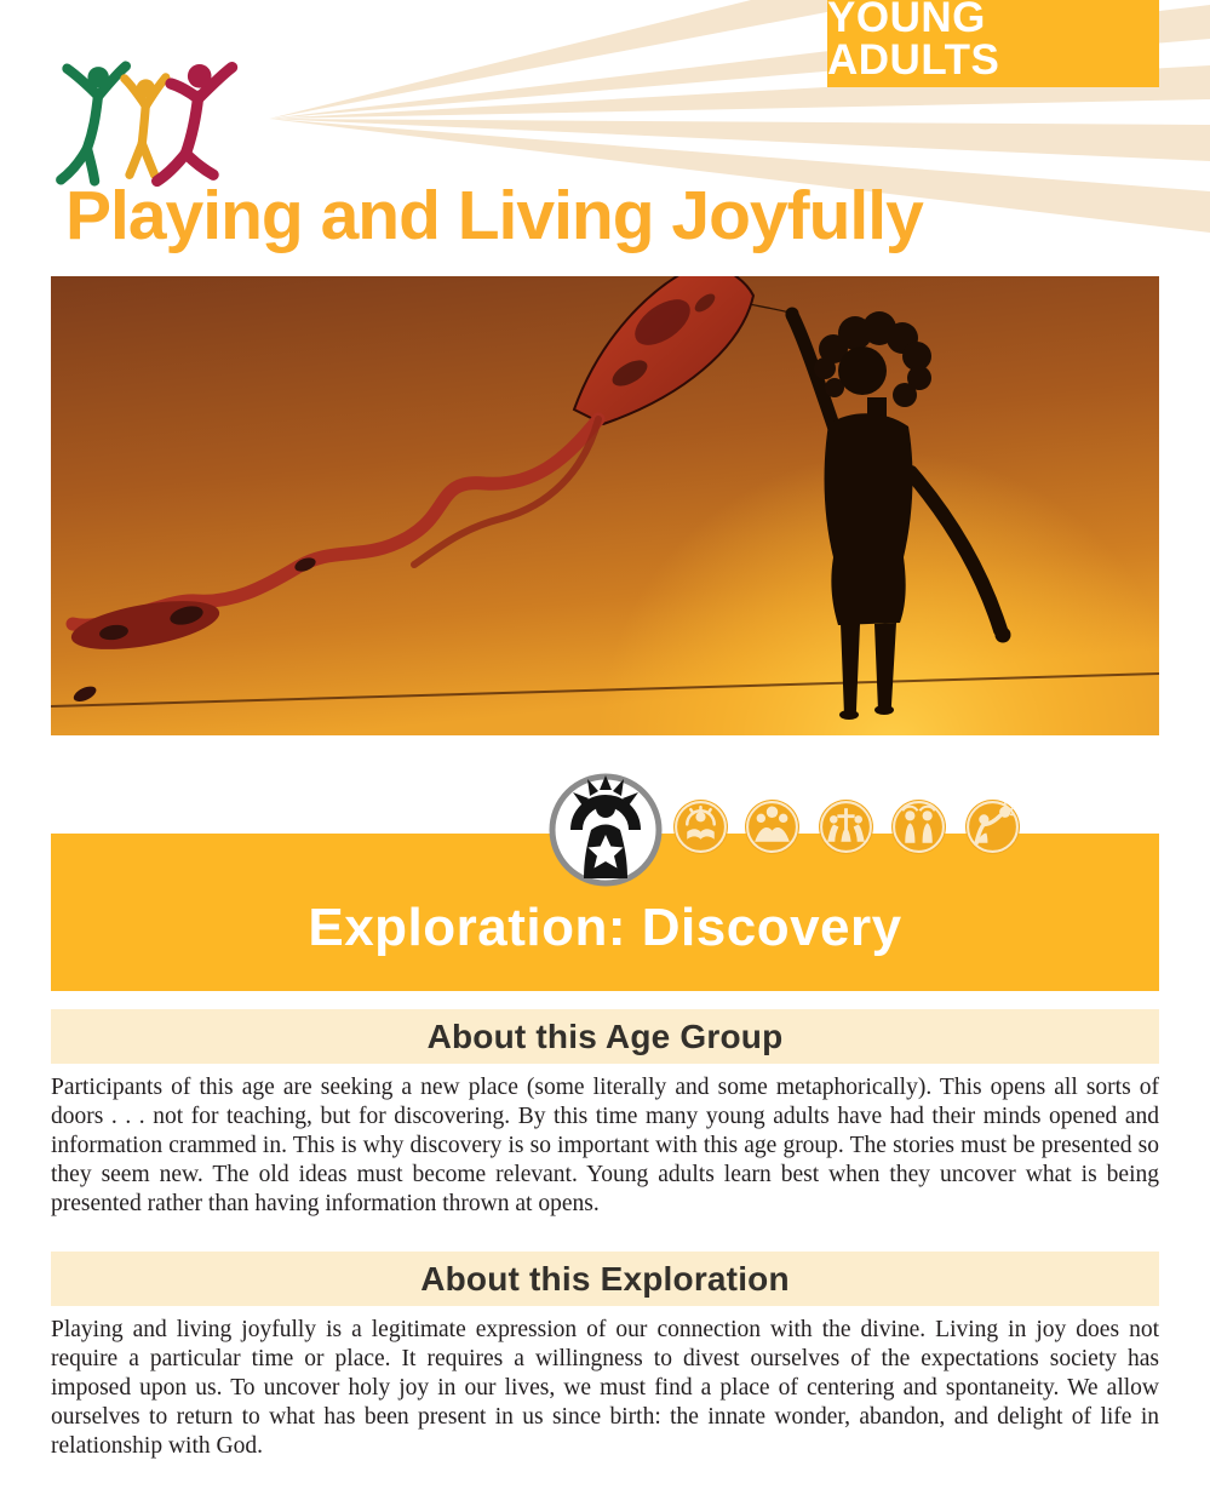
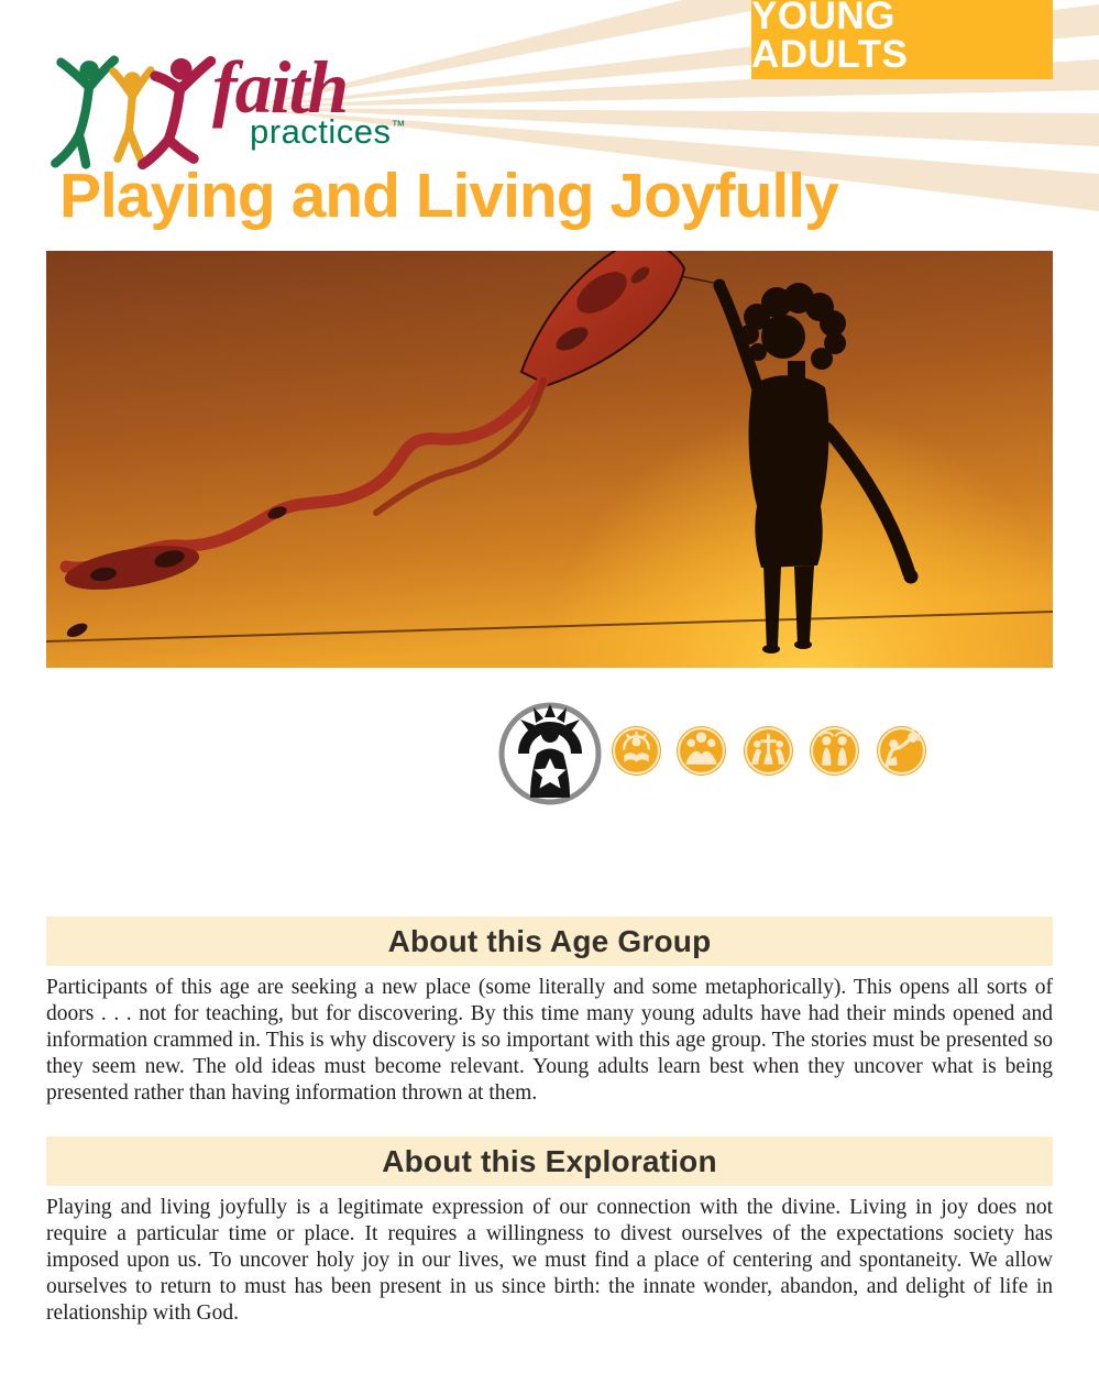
  YOUNG ADULTS
+ faith
+ practices™
  Playing and Living Joyfully
- Exploration: Discovery
  About this Age Group
- Participants of this age are seeking a new place (some literally and some metaphorically). This opens all sorts of doors . . . not for teaching, but for discovering. By this time many young adults have had their minds opened and information crammed in. This is why discovery is so important with this age group. The stories must be presented so they seem new. The old ideas must become relevant. Young adults learn best when they uncover what is being presented rather than having information thrown at opens.
+ Participants of this age are seeking a new place (some literally and some metaphorically). This opens all sorts of doors . . . not for teaching, but for discovering. By this time many young adults have had their minds opened and information crammed in. This is why discovery is so important with this age group. The stories must be presented so they seem new. The old ideas must become relevant. Young adults learn best when they uncover what is being presented rather than having information thrown at them.
  About this Exploration
- Playing and living joyfully is a legitimate expression of our connection with the divine. Living in joy does not require a particular time or place. It requires a willingness to divest ourselves of the expectations society has imposed upon us. To uncover holy joy in our lives, we must find a place of centering and spontaneity. We allow ourselves to return to what has been present in us since birth: the innate wonder, abandon, and delight of life in relationship with God.
+ Playing and living joyfully is a legitimate expression of our connection with the divine. Living in joy does not require a particular time or place. It requires a willingness to divest ourselves of the expectations society has imposed upon us. To uncover holy joy in our lives, we must find a place of centering and spontaneity. We allow ourselves to return to must has been present in us since birth: the innate wonder, abandon, and delight of life in relationship with God.
